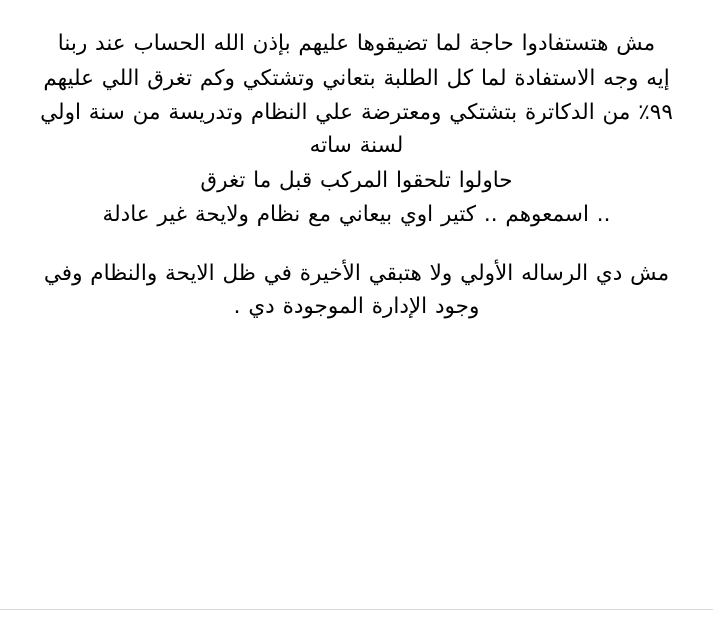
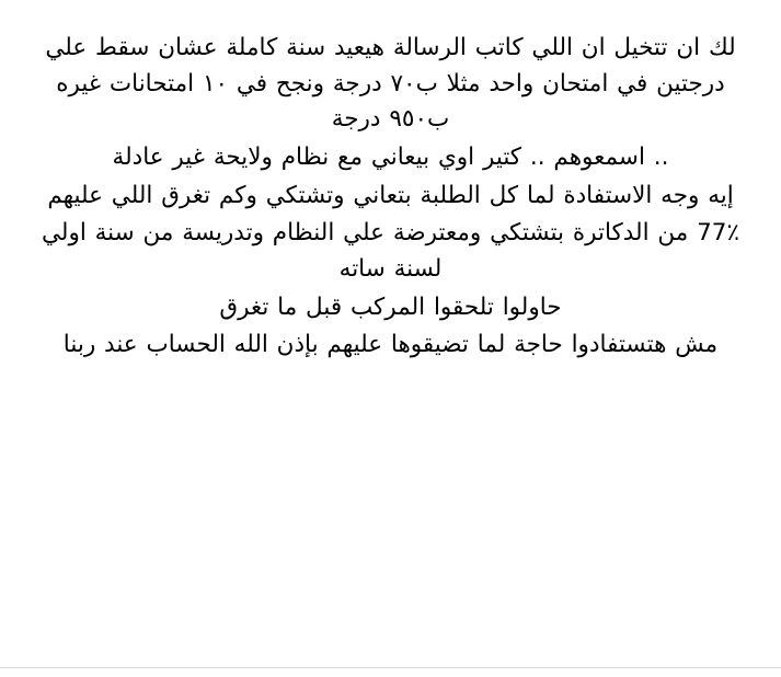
+ لك ان تتخيل ان اللي كاتب الرسالة هيعيد سنة كاملة عشان سقط علي درجتين في امتحان واحد مثلا ب٧٠ درجة ونجح في ١٠ امتحانات غيره ب٩٥٠ درجة
- مش هتستفادوا حاجة لما تضيقوها عليهم بإذن الله الحساب عند ربنا
+ .. اسمعوهم .. كتير اوي بيعاني مع نظام ولايحة غير عادلة
  إيه وجه الاستفادة لما كل الطلبة بتعاني وتشتكي وكم تغرق اللي عليهم
- ٩٩٪ من الدكاترة بتشتكي ومعترضة علي النظام وتدريسة من سنة اولي لسنة ساته
+ 77٪ من الدكاترة بتشتكي ومعترضة علي النظام وتدريسة من سنة اولي لسنة ساته
  حاولوا تلحقوا المركب قبل ما تغرق
- .. اسمعوهم .. كتير اوي بيعاني مع نظام ولايحة غير عادلة
+ مش هتستفادوا حاجة لما تضيقوها عليهم بإذن الله الحساب عند ربنا
- مش دي الرساله الأولي ولا هتبقي الأخيرة في ظل الايحة والنظام وفي وجود الإدارة الموجودة دي .
